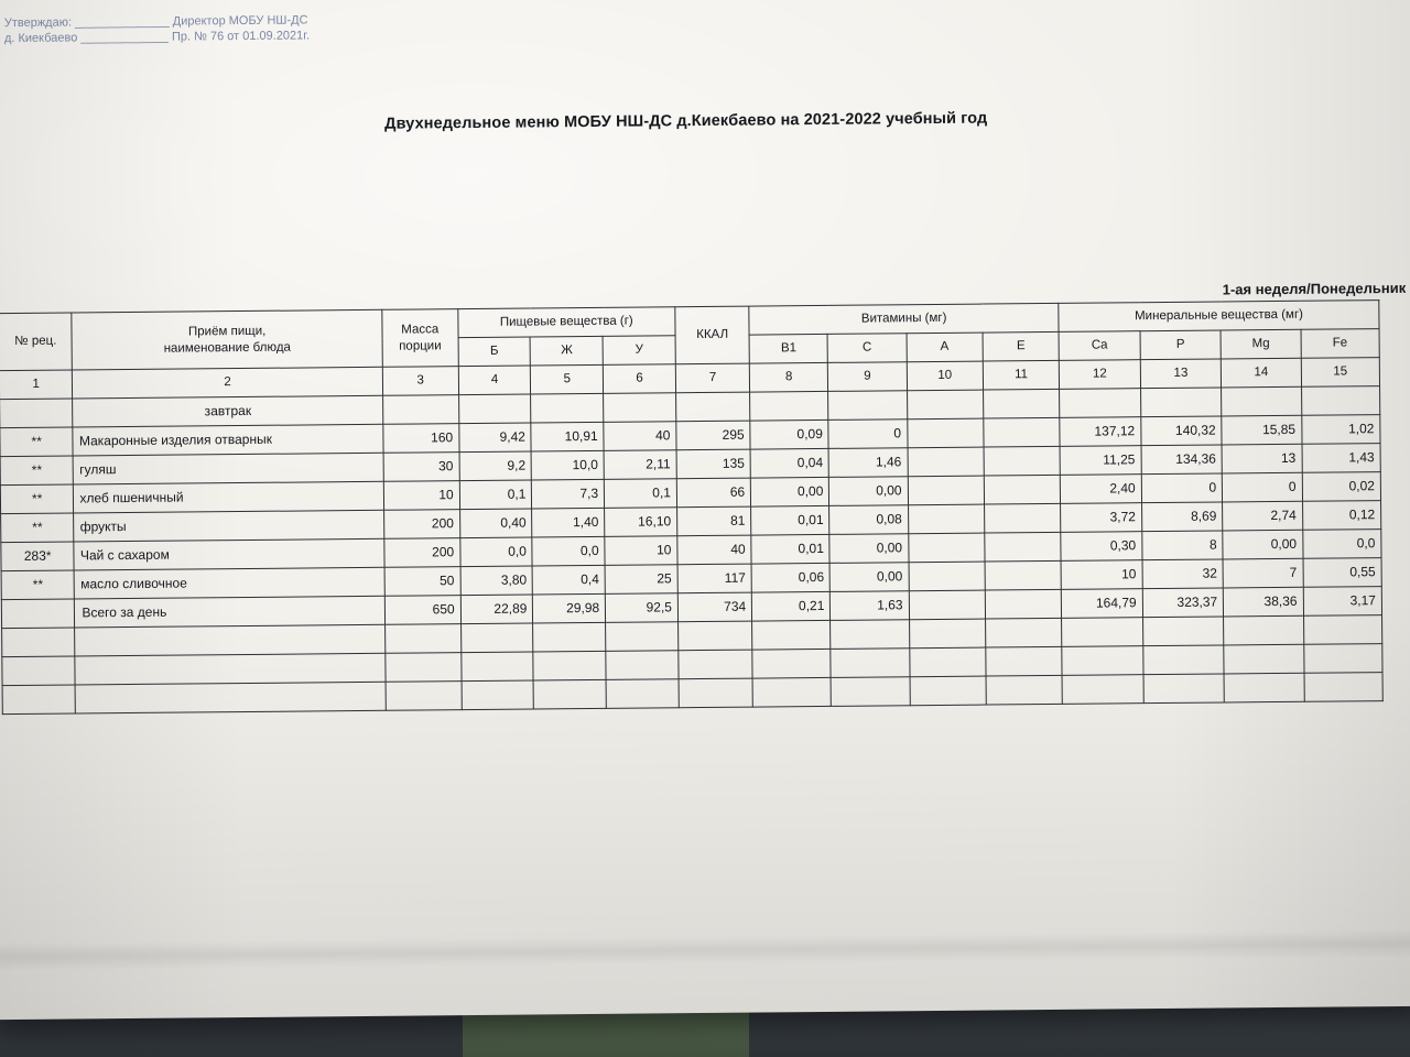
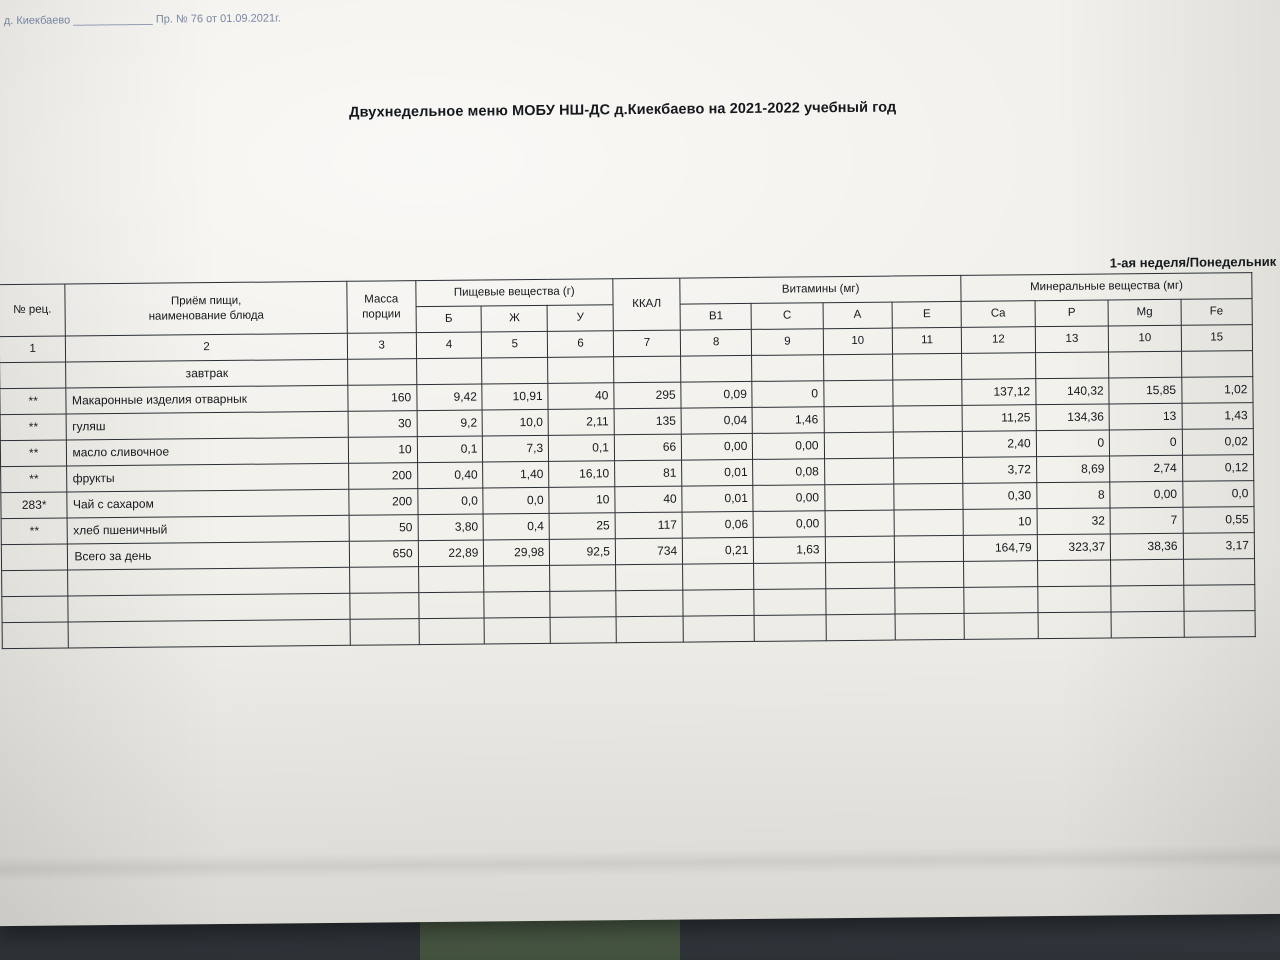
- Утверждаю: ______________ Директор МОБУ НШ-ДС
  д. Киекбаево _____________ Пр. № 76 от 01.09.2021г.
  Двухнедельное меню МОБУ НШ-ДС д.Киекбаево на 2021-2022 учебный год
  1-ая неделя/Понедельник
  № рец.	Приём пищи, наименование блюда	Масса порции	Пищевые вещества (г)	ККАЛ	Витамины (мг)	Минеральные вещества (мг)
  Б	Ж	У	В1	С	А	Е	Ca	P	Mg	Fe
- 1	2	3	4	5	6	7	8	9	10	11	12	13	14	15
+ 1	2	3	4	5	6	7	8	9	10	11	12	13	10	15
  	завтрак
  **	Макаронные изделия отварнык	160	9,42	10,91	40	295	0,09	0			137,12	140,32	15,85	1,02
  **	гуляш	30	9,2	10,0	2,11	135	0,04	1,46			11,25	134,36	13	1,43
- **	хлеб пшеничный	10	0,1	7,3	0,1	66	0,00	0,00			2,40	0	0	0,02
+ **	масло сливочное	10	0,1	7,3	0,1	66	0,00	0,00			2,40	0	0	0,02
  **	фрукты	200	0,40	1,40	16,10	81	0,01	0,08			3,72	8,69	2,74	0,12
  283*	Чай с сахаром	200	0,0	0,0	10	40	0,01	0,00			0,30	8	0,00	0,0
- **	масло сливочное	50	3,80	0,4	25	117	0,06	0,00			10	32	7	0,55
+ **	хлеб пшеничный	50	3,80	0,4	25	117	0,06	0,00			10	32	7	0,55
  	Всего за день	650	22,89	29,98	92,5	734	0,21	1,63			164,79	323,37	38,36	3,17
